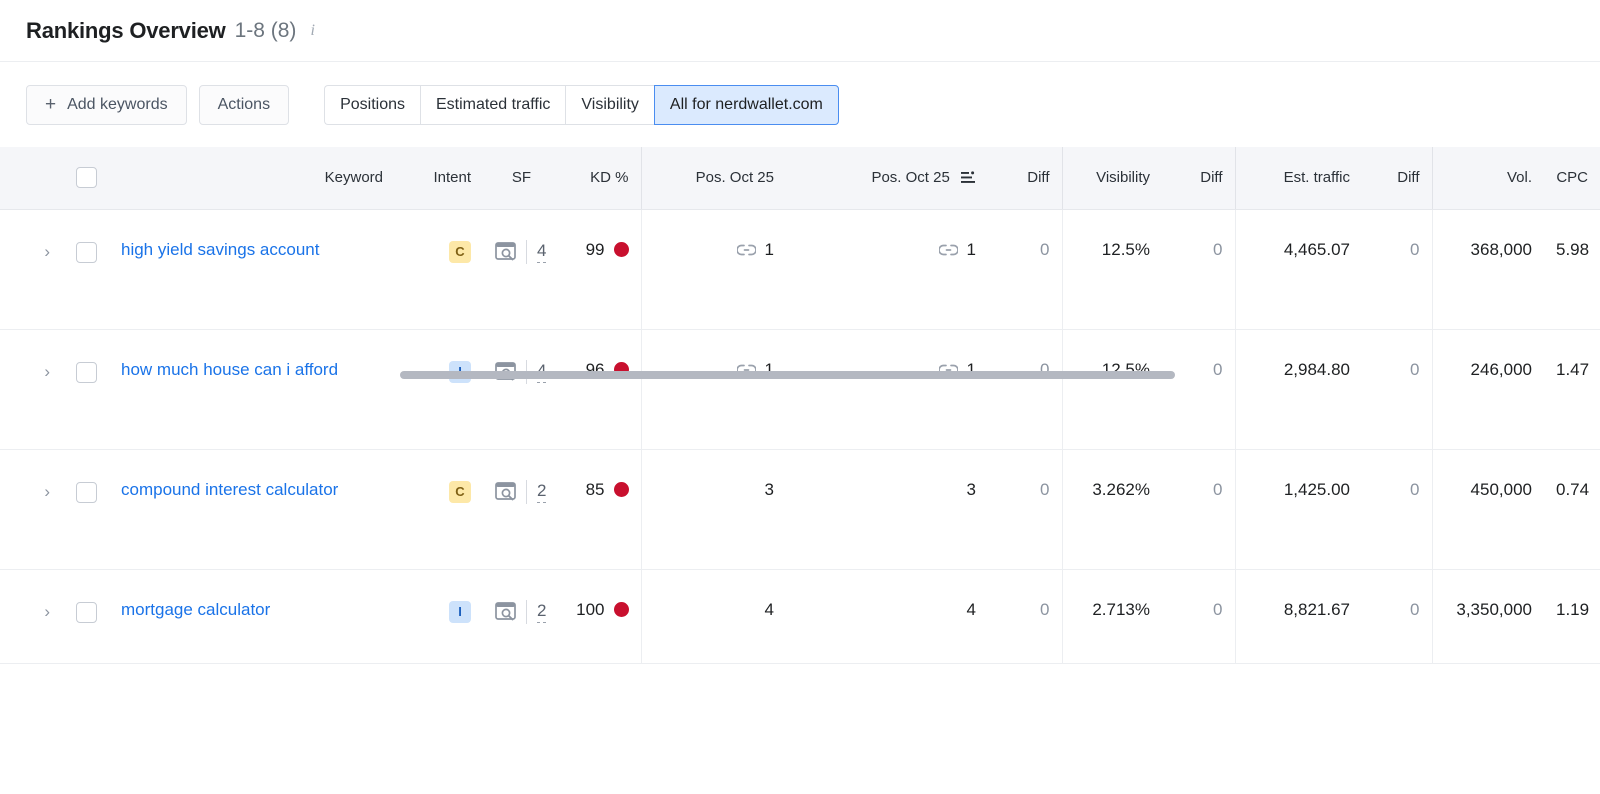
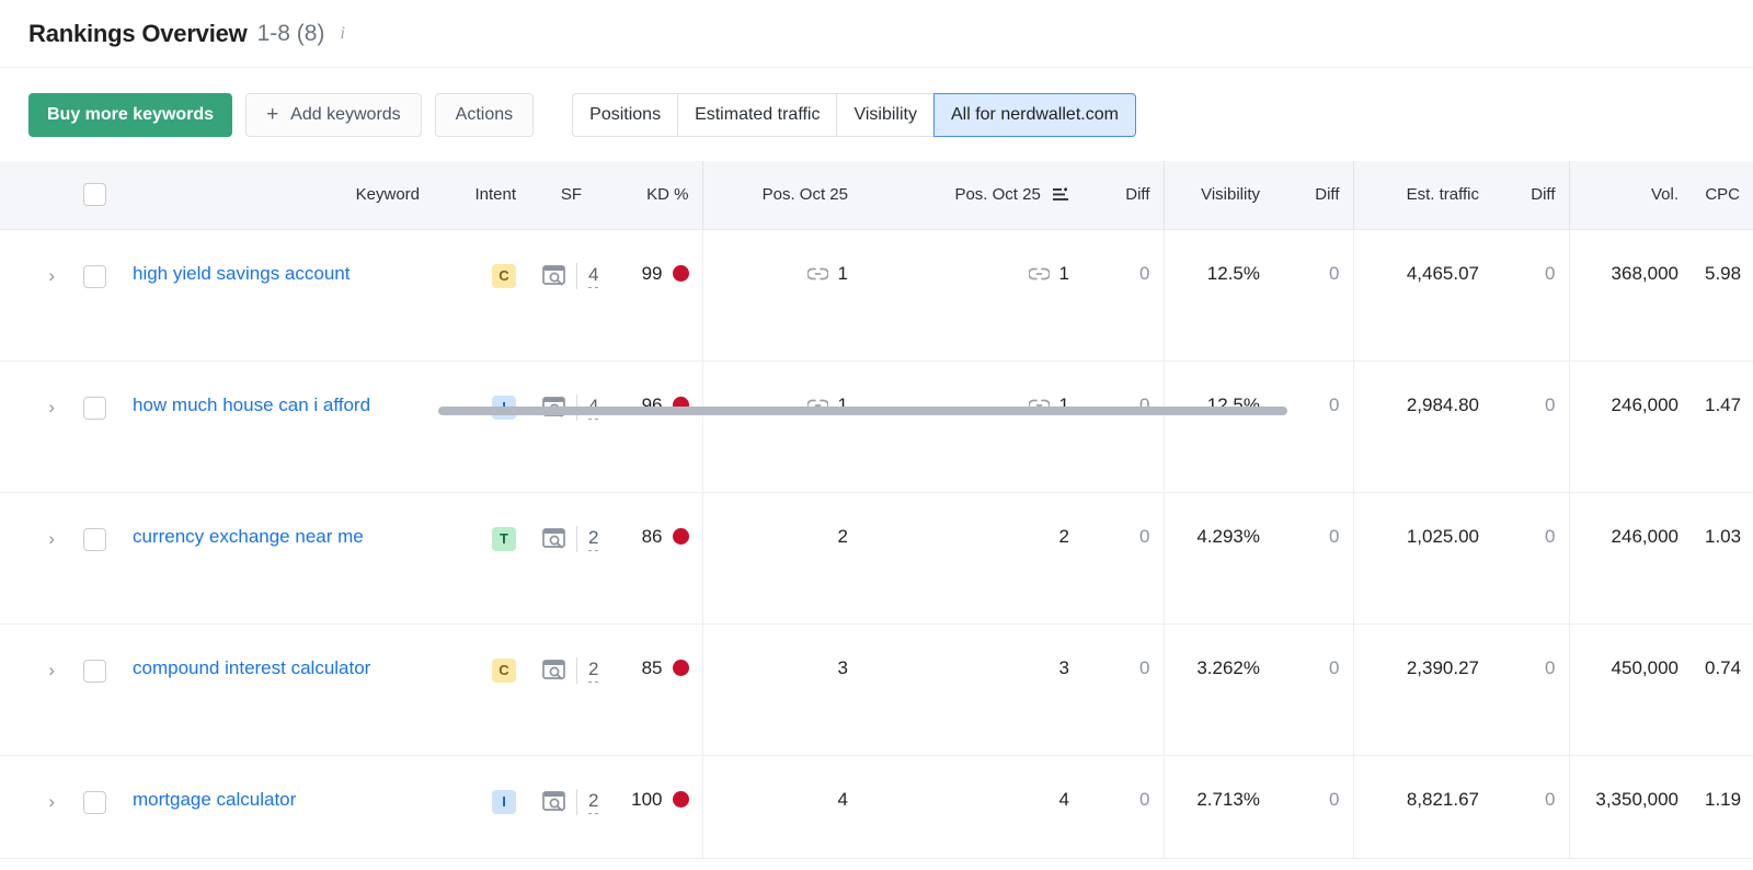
  Rankings Overview
  1-8 (8)
  i
+ Buy more keywords
  +
  Add keywords
  Actions
  Positions
  Estimated traffic
  Visibility
  All for nerdwallet.com
  		Keyword	Intent	SF	KD %	Pos. Oct 25	Pos. Oct 25	Diff	Visibility	Diff	Est. traffic	Diff	Vol.	CPC
  ›		high yield savings account	C	4	99	1	1	0	12.5%	0	4,465.07	0	368,000	5.98
  ›		how much house can i afford			96	1	1	0	12.5%	0	2,984.80	0	246,000	1.47
+ ›		currency exchange near me	T	2	86	2	2	0	4.293%	0	1,025.00	0	246,000	1.03
- ›		compound interest calculator	C	2	85	3	3	0	3.262%	0	1,425.00	0	450,000	0.74
+ ›		compound interest calculator	C	2	85	3	3	0	3.262%	0	2,390.27	0	450,000	0.74
  ›		mortgage calculator	I	2	100	4	4	0	2.713%	0	8,821.67	0	3,350,000	1.19
